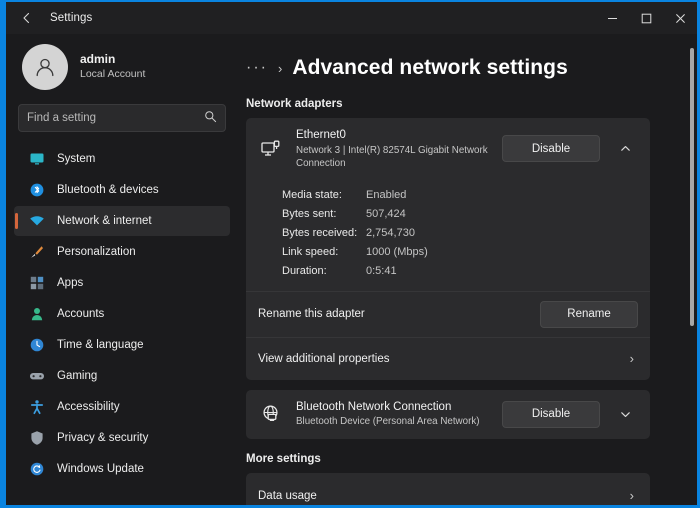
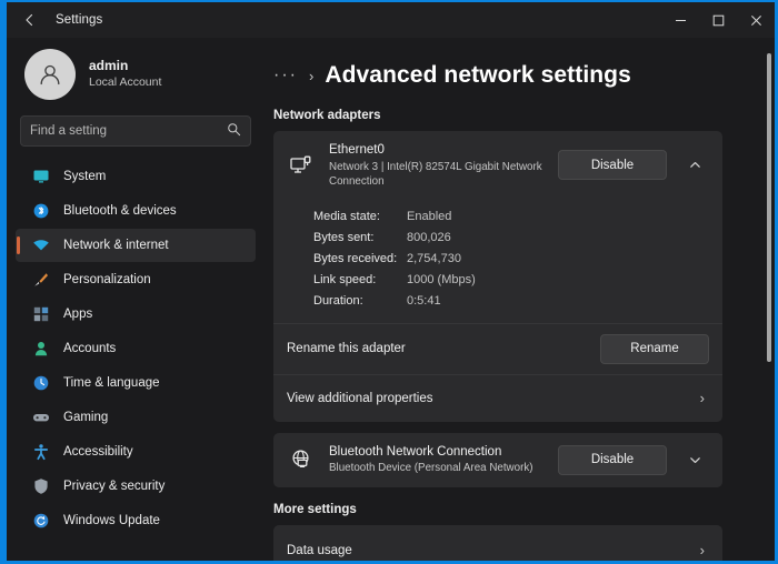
  Settings
  admin
  Local Account
  Find a setting
  System
  Bluetooth & devices
  Network & internet
  Personalization
  Apps
  Accounts
  Time & language
  Gaming
  Accessibility
  Privacy & security
  Windows Update
  ···
  ›
  Advanced network settings
  Network adapters
  Ethernet0
  Network 3 | Intel(R) 82574L Gigabit Network Connection
  Disable
  Media state:
  Enabled
  Bytes sent:
- 507,424
+ 800,026
  Bytes received:
  2,754,730
  Link speed:
  1000 (Mbps)
  Duration:
  0:5:41
  Rename this adapter
  Rename
  View additional properties
  ›
  Bluetooth Network Connection
  Bluetooth Device (Personal Area Network)
  Disable
  More settings
  Data usage
  ›
